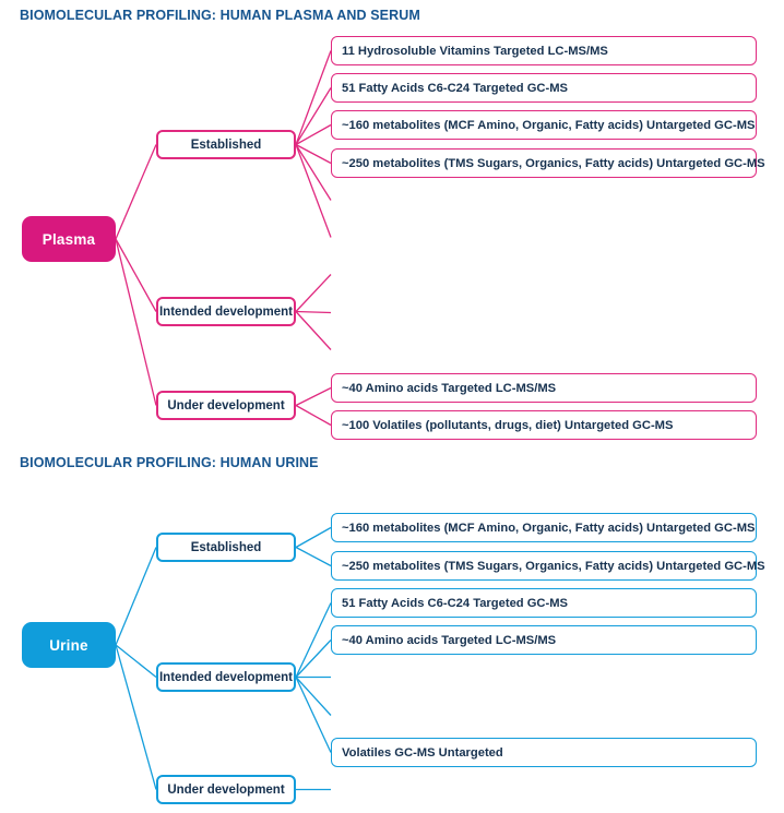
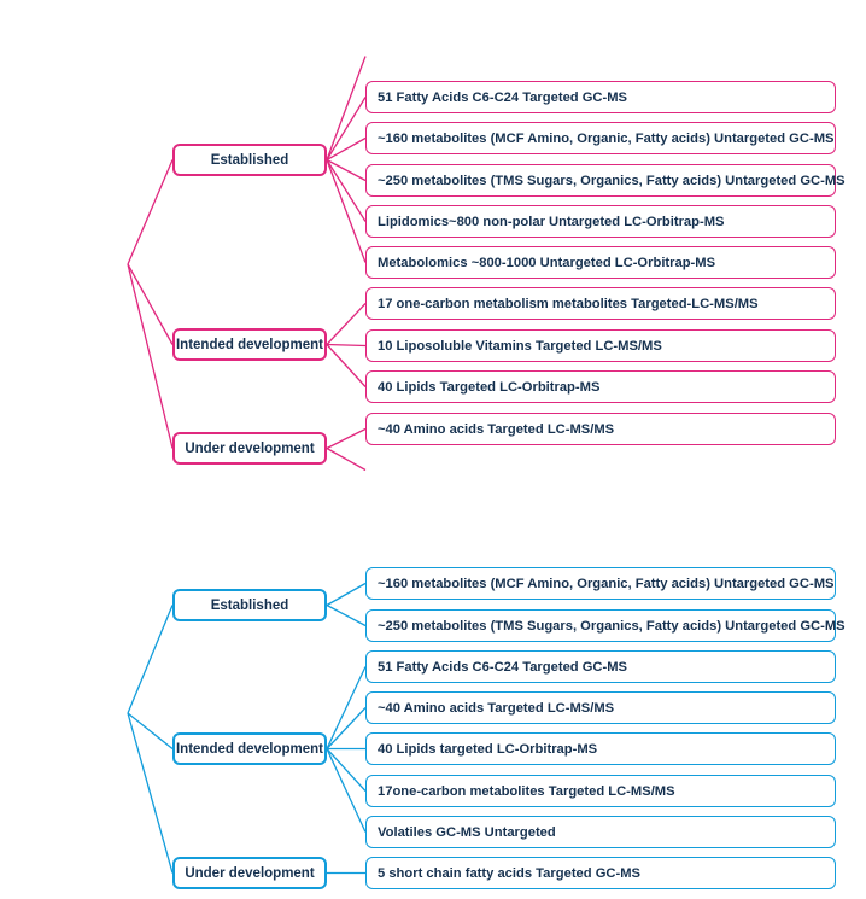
- BIOMOLECULAR PROFILING: HUMAN PLASMA AND SERUM
- Plasma
  Established
  Intended development
  Under development
- 11 Hydrosoluble Vitamins Targeted LC-MS/MS
  51 Fatty Acids C6-C24 Targeted GC-MS
  ~160 metabolites (MCF Amino, Organic, Fatty acids) Untargeted GC-MS
  ~250 metabolites (TMS Sugars, Organics, Fatty acids) Untargeted GC-MS
+ Lipidomics~800 non-polar Untargeted LC-Orbitrap-MS
+ Metabolomics ~800-1000 Untargeted LC-Orbitrap-MS
+ 17 one-carbon metabolism metabolites Targeted-LC-MS/MS
+ 10 Liposoluble Vitamins Targeted LC-MS/MS
+ 40 Lipids Targeted LC-Orbitrap-MS
  ~40 Amino acids Targeted LC-MS/MS
- ~100 Volatiles (pollutants, drugs, diet) Untargeted GC-MS
- BIOMOLECULAR PROFILING: HUMAN URINE
- Urine
  Established
  Intended development
  Under development
  ~160 metabolites (MCF Amino, Organic, Fatty acids) Untargeted GC-MS
  ~250 metabolites (TMS Sugars, Organics, Fatty acids) Untargeted GC-MS
  51 Fatty Acids C6-C24 Targeted GC-MS
  ~40 Amino acids Targeted LC-MS/MS
+ 40 Lipids targeted LC-Orbitrap-MS
+ 17one-carbon metabolites Targeted LC-MS/MS
  Volatiles GC-MS Untargeted
+ 5 short chain fatty acids Targeted GC-MS
